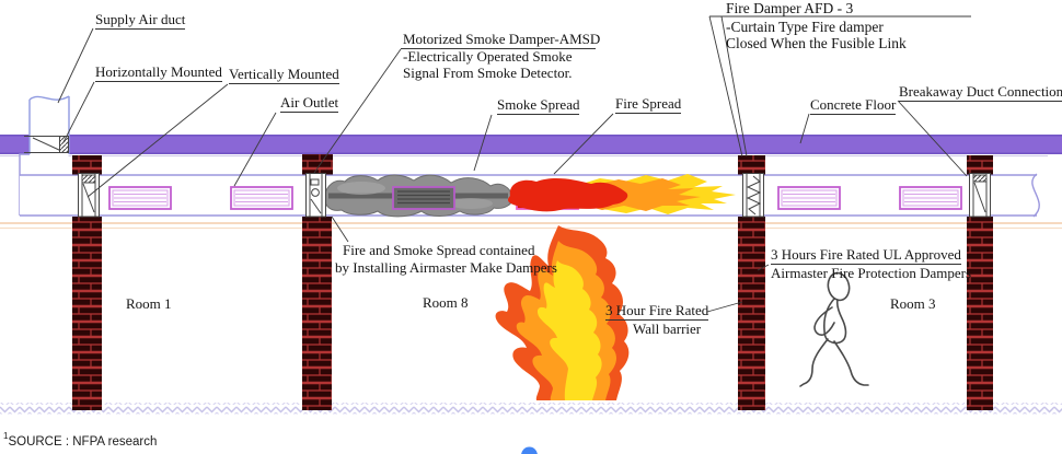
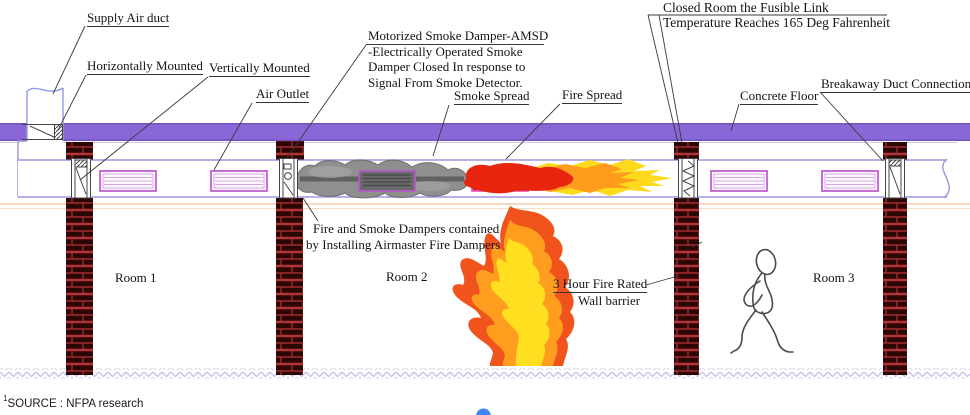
  Supply Air duct
  Horizontally Mounted
  Vertically Mounted
  Air Outlet
  Motorized Smoke Damper-AMSD
  -Electrically Operated Smoke
+ Damper Closed In response to
  Signal From Smoke Detector.
  Smoke Spread
  Fire Spread
- Fire Damper AFD - 3
- -Curtain Type Fire damper
- Closed When the Fusible Link
+ Closed Room the Fusible Link
+ Temperature Reaches 165 Deg Fahrenheit
  Concrete Floor
  Breakaway Duct Connection
- Fire and Smoke Spread contained
+ Fire and Smoke Dampers contained
- by Installing Airmaster Make Dampers
+ by Installing Airmaster Fire Dampers
  3 Hour Fire Rated
  Wall barrier
- 3 Hours Fire Rated UL Approved
- Airmaster Fire Protection Dampers
  Room 1
- Room 8
+ Room 2
  Room 3
  1SOURCE : NFPA research
